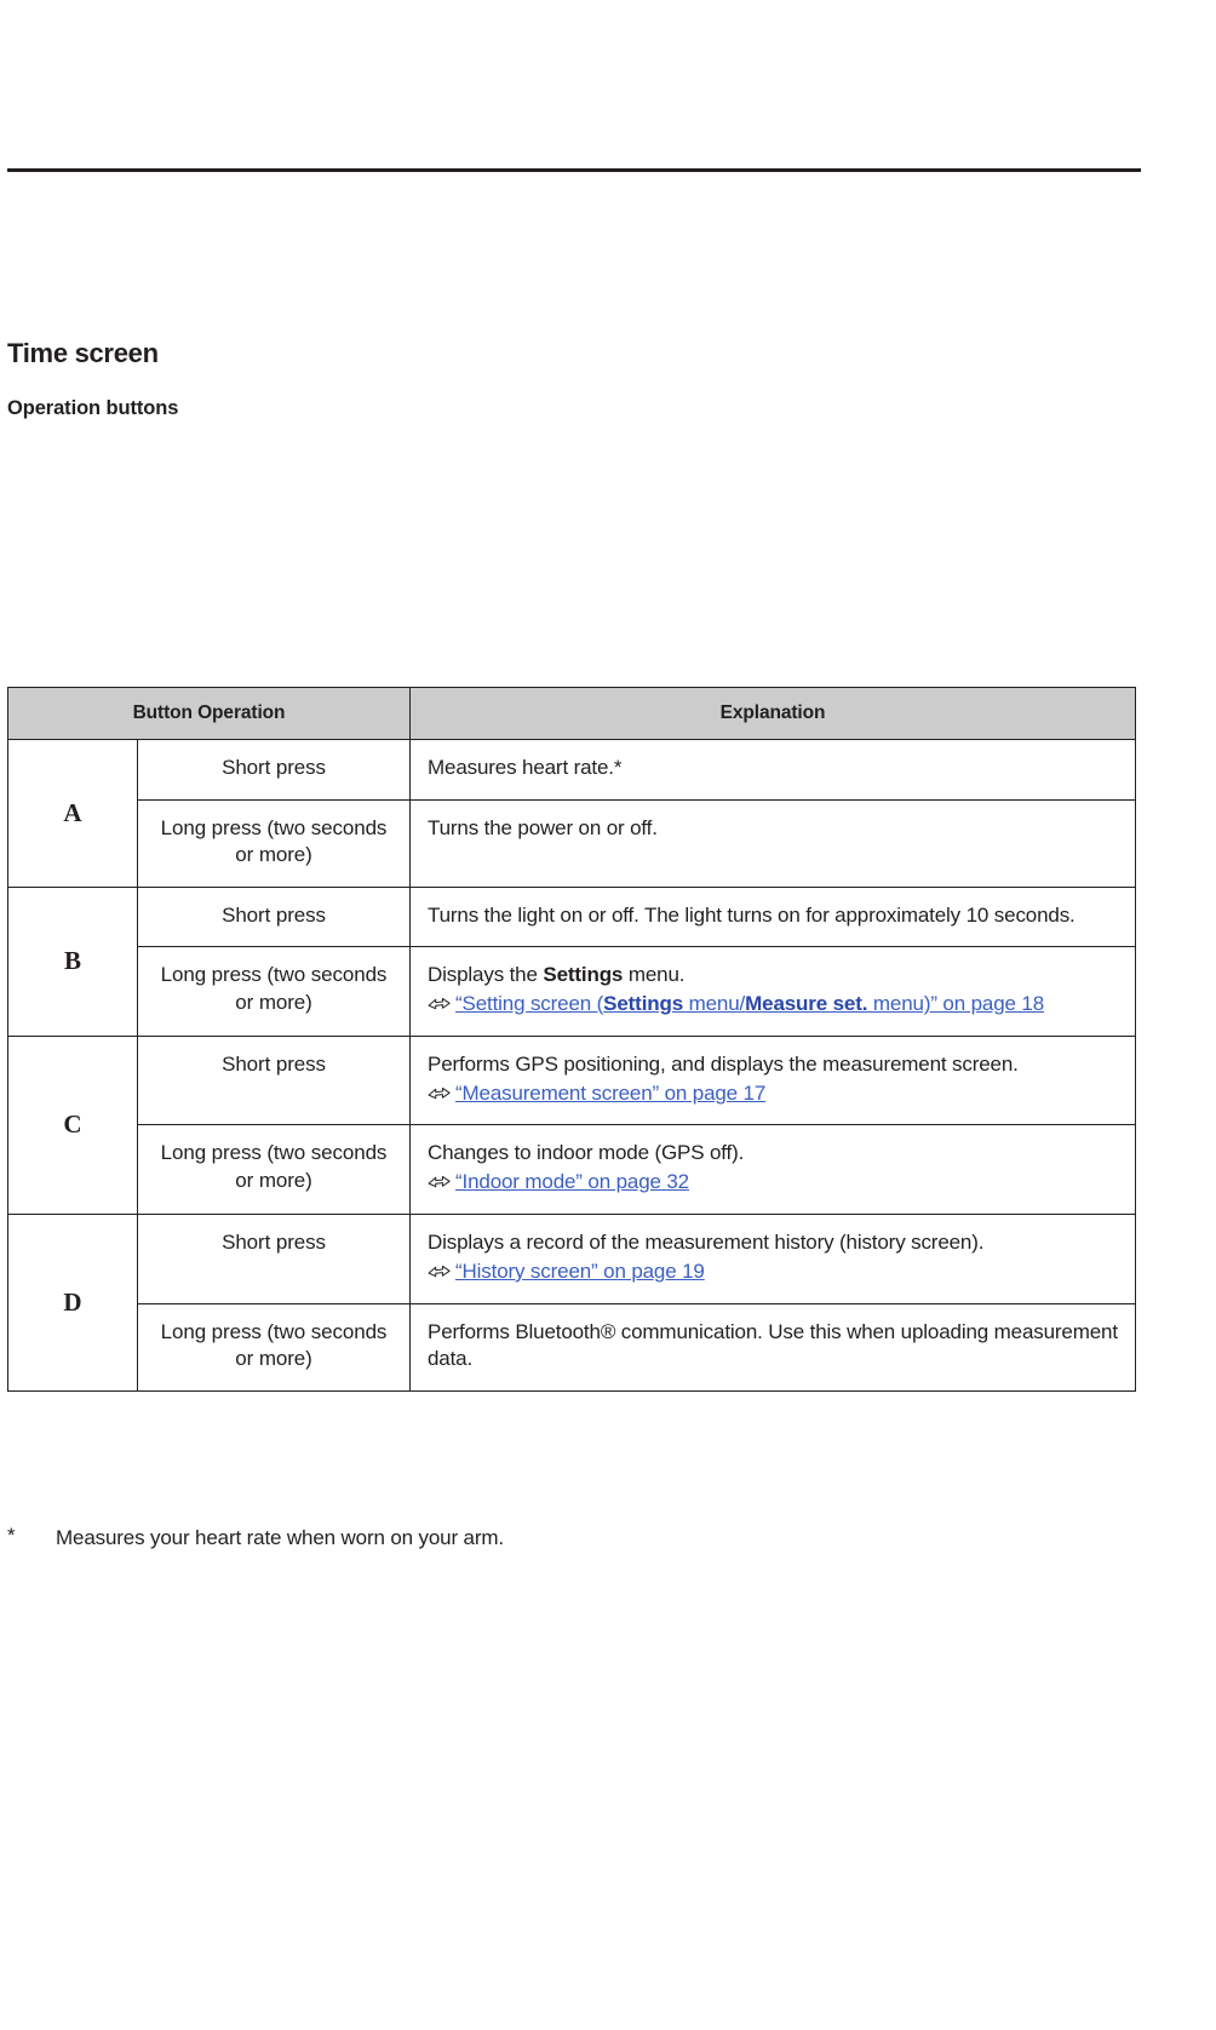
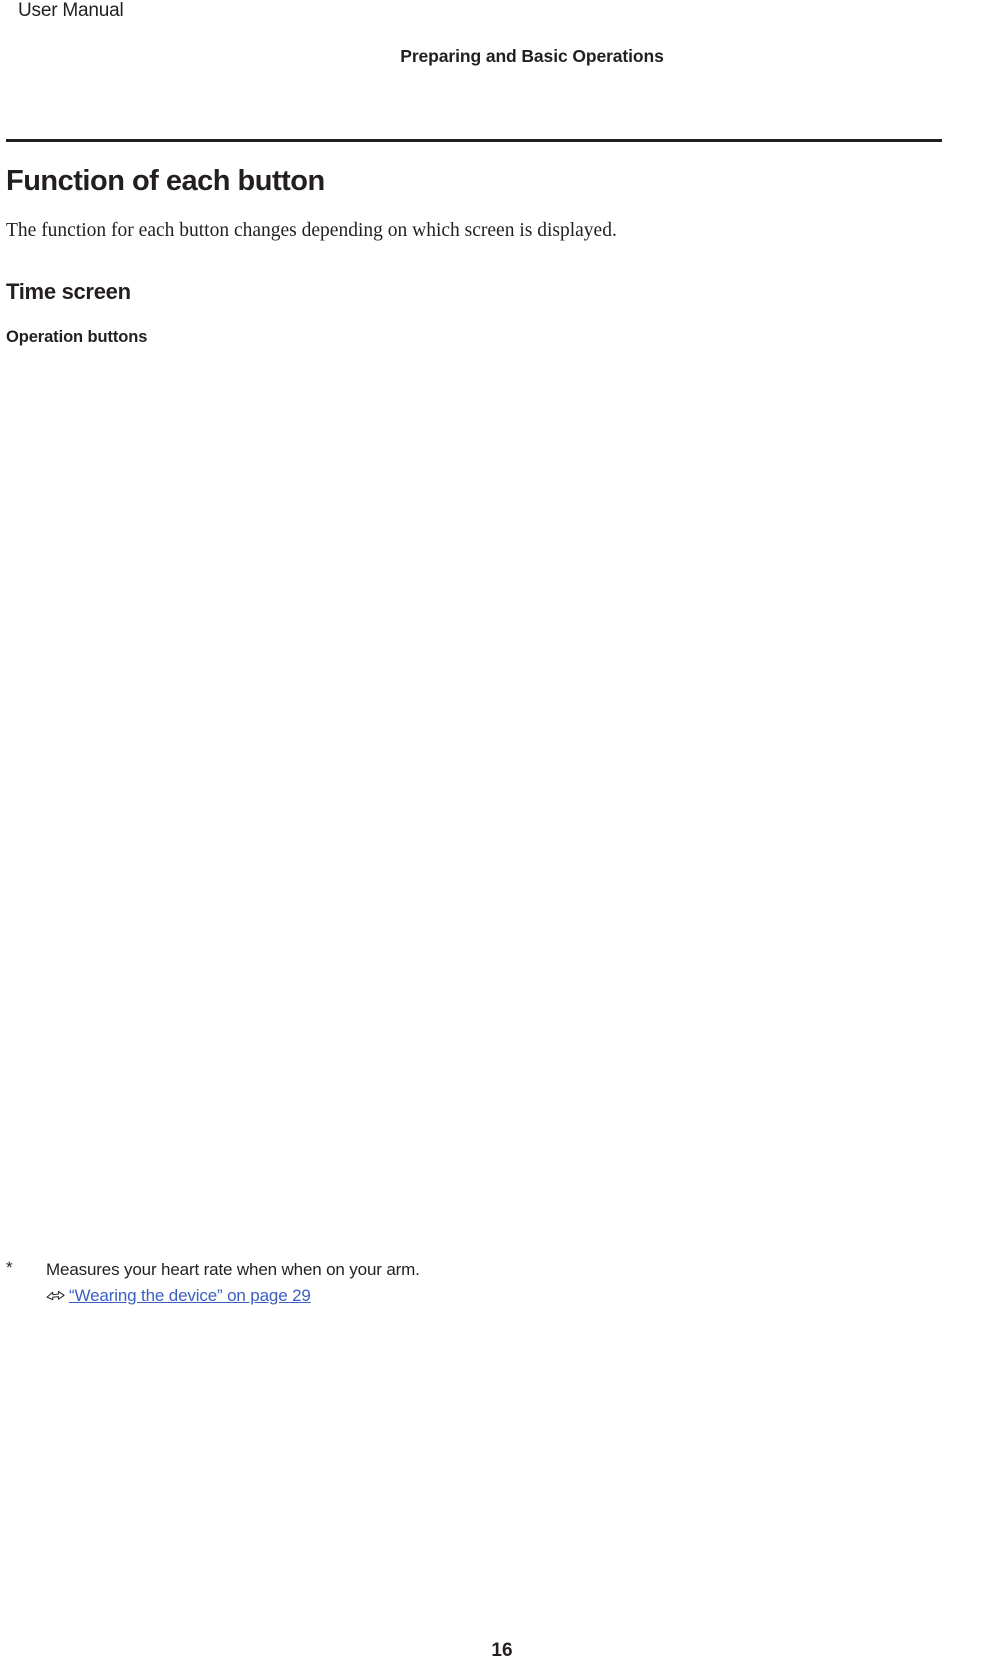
+ User Manual
+ Preparing and Basic Operations
+ Function of each button
+ The function for each button changes depending on which screen is displayed.
  Time screen
  Operation buttons
- Button Operation	Explanation
- A	Short press	Measures heart rate.*
- Long press (two seconds or more)	Turns the power on or off.
- B	Short press	Turns the light on or off. The light turns on for approximately 10 seconds.
- Long press (two seconds or more)	Displays the Settings menu. “Setting screen (Settings menu/Measure set. menu)” on page 18
- C	Short press	Performs GPS positioning, and displays the measurement screen. “Measurement screen” on page 17
- Long press (two seconds or more)	Changes to indoor mode (GPS off). “Indoor mode” on page 32
- D	Short press	Displays a record of the measurement history (history screen). “History screen” on page 19
- Long press (two seconds or more)	Performs Bluetooth® communication. Use this when uploading measurement data.
  *
- Measures your heart rate when worn on your arm.
+ Measures your heart rate when when on your arm.
+ “Wearing the device” on page 29
+ 16
